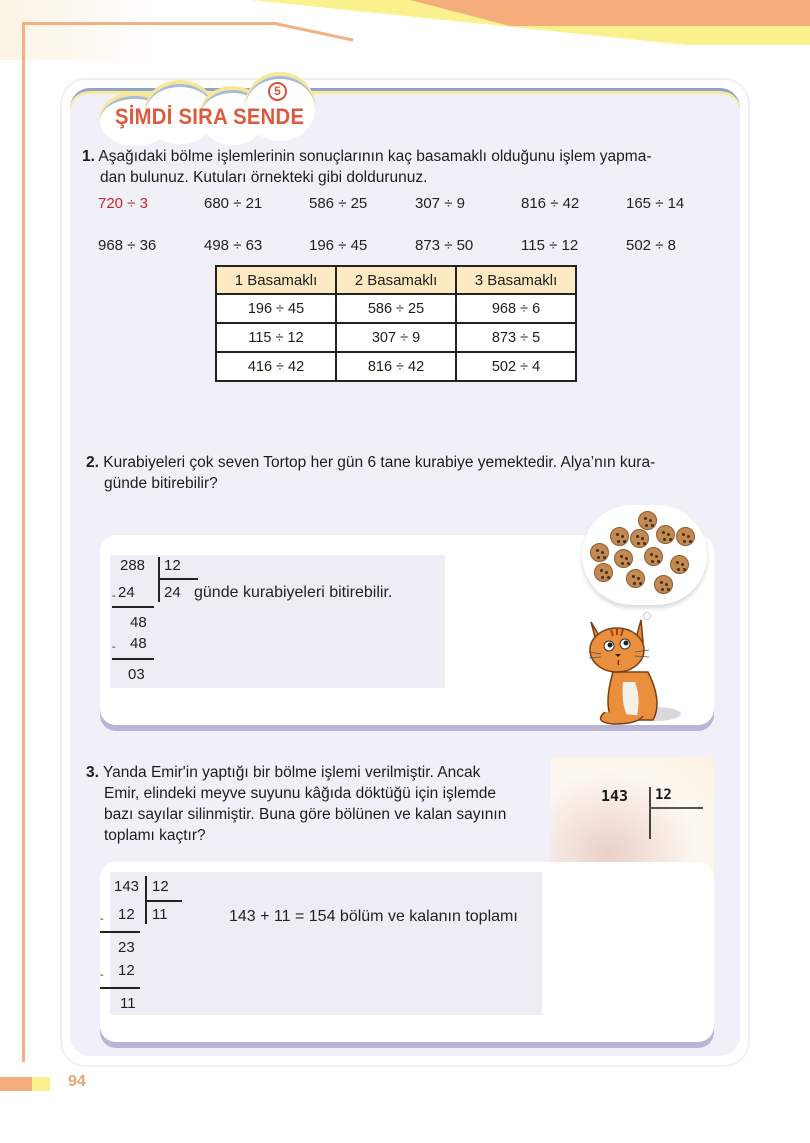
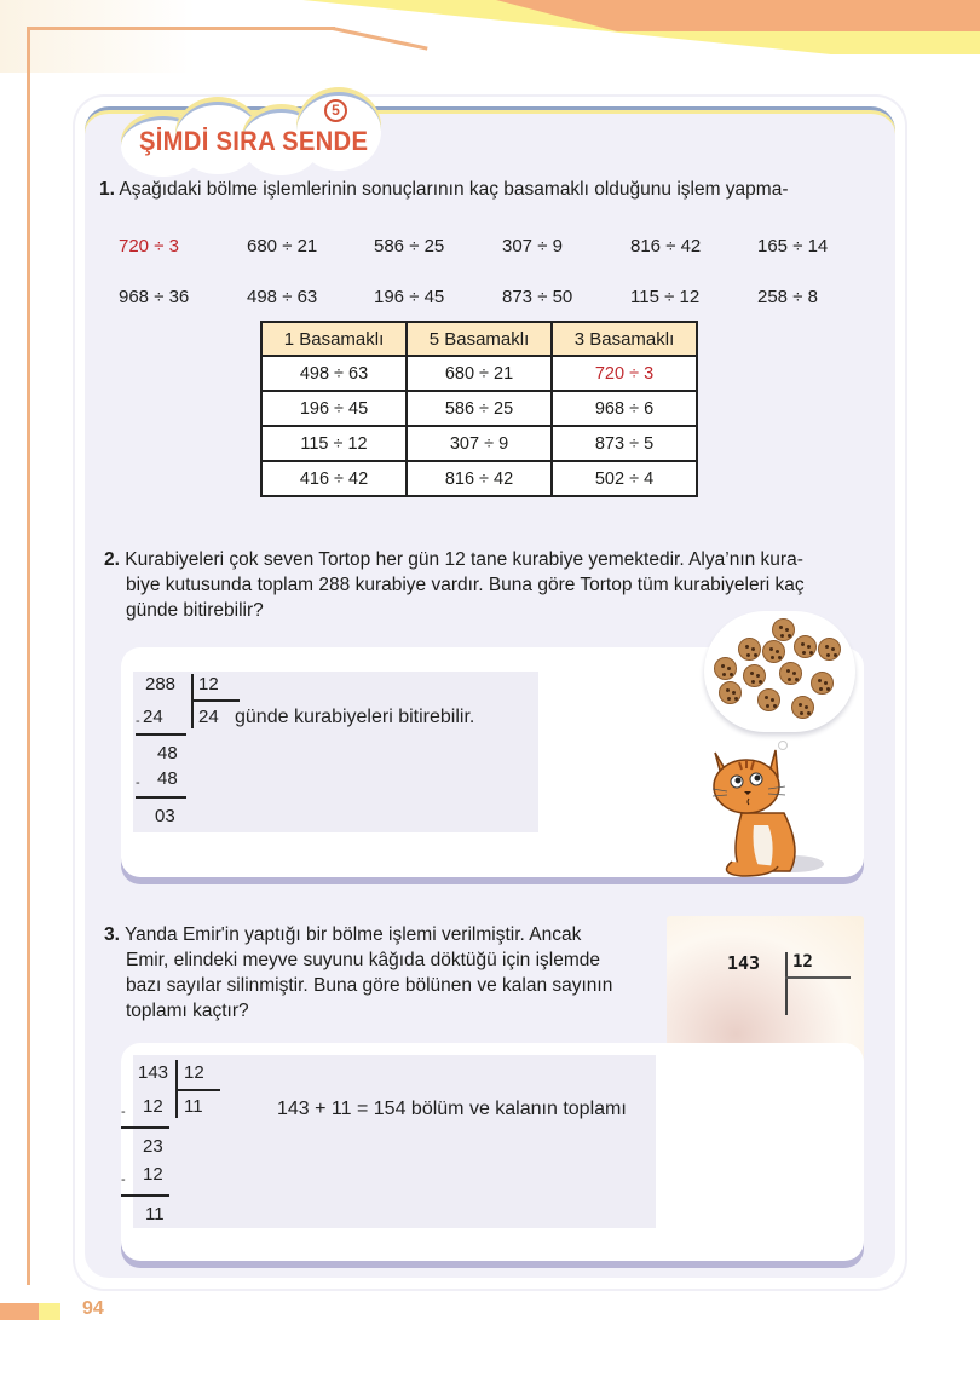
  5
  ŞİMDİ SIRA SENDE
  1. Aşağıdaki bölme işlemlerinin sonuçlarının kaç basamaklı olduğunu işlem yapma-
- dan bulunuz. Kutuları örnekteki gibi doldurunuz.
  720 ÷ 3
  680 ÷ 21
  586 ÷ 25
  307 ÷ 9
  816 ÷ 42
  165 ÷ 14
  968 ÷ 36
  498 ÷ 63
  196 ÷ 45
  873 ÷ 50
  115 ÷ 12
- 502 ÷ 8
+ 258 ÷ 8
- 1 Basamaklı	2 Basamaklı	3 Basamaklı
+ 1 Basamaklı	5 Basamaklı	3 Basamaklı
+ 498 ÷ 63	680 ÷ 21	720 ÷ 3
  196 ÷ 45	586 ÷ 25	968 ÷ 6
  115 ÷ 12	307 ÷ 9	873 ÷ 5
  416 ÷ 42	816 ÷ 42	502 ÷ 4
- 2. Kurabiyeleri çok seven Tortop her gün 6 tane kurabiye yemektedir. Alya’nın kura-
+ 2. Kurabiyeleri çok seven Tortop her gün 12 tane kurabiye yemektedir. Alya’nın kura-
+ biye kutusunda toplam 288 kurabiye vardır. Buna göre Tortop tüm kurabiyeleri kaç
  günde bitirebilir?
  288
  12
  24
  -
  24
  günde kurabiyeleri bitirebilir.
  48
  48
  -
  03
  3. Yanda Emir'in yaptığı bir bölme işlemi verilmiştir. Ancak
  Emir, elindeki meyve suyunu kâğıda döktüğü için işlemde
  bazı sayılar silinmiştir. Buna göre bölünen ve kalan sayının
  toplamı kaçtır?
  143
  12
  143
  12
  12
  -
  11
  143 + 11 = 154 bölüm ve kalanın toplamı
  23
  12
  -
  11
  94
